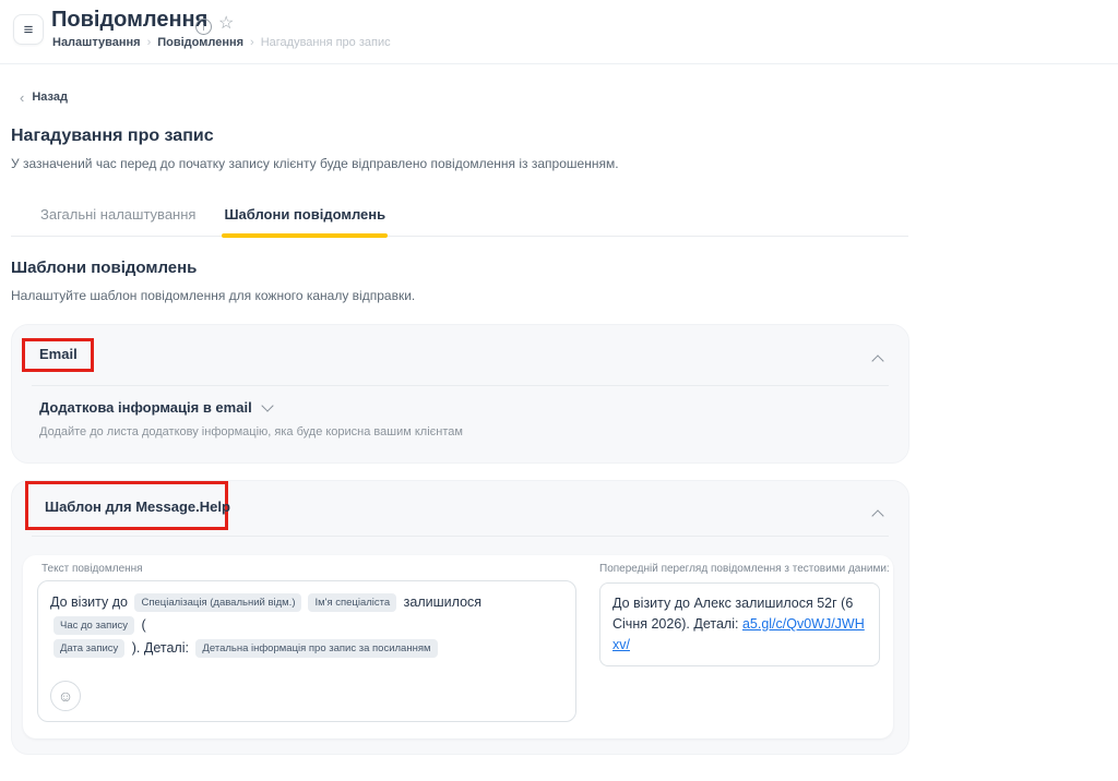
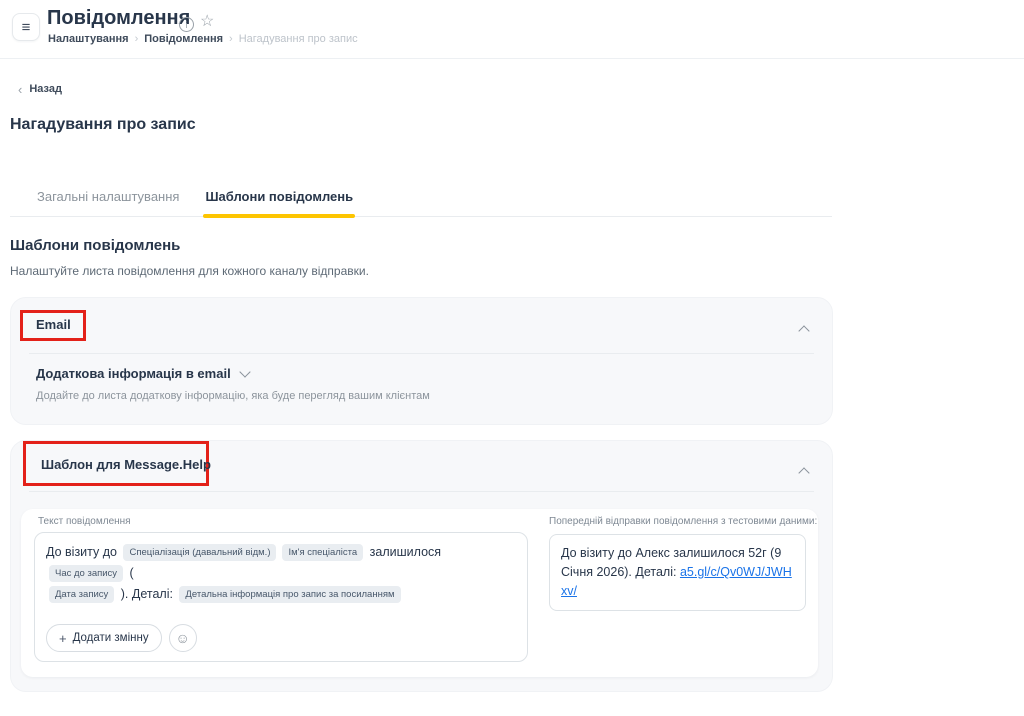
  ≡
  Повідомлення
  i
  ☆
  Налаштування
  ›
  Повідомлення
  ›
  Нагадування про запис
  ‹
  Назад
  Нагадування про запис
- У зазначений час перед до початку запису клієнту буде відправлено повідомлення із запрошенням.
  Загальні налаштування
  Шаблони повідомлень
  Шаблони повідомлень
- Налаштуйте шаблон повідомлення для кожного каналу відправки.
+ Налаштуйте листа повідомлення для кожного каналу відправки.
  Email
  Додаткова інформація в email
- Додайте до листа додаткову інформацію, яка буде корисна вашим клієнтам
+ Додайте до листа додаткову інформацію, яка буде перегляд вашим клієнтам
  Шаблон для Message.Help
  Текст повідомлення
  До візиту до Спеціалізація (давальний відм.) Ім'я спеціаліста залишилося Час до запису (
  Дата запису ). Деталі: Детальна інформація про запис за посиланням
+ +
+ Додати змінну
  ☺
- Попередній перегляд повідомлення з тестовими даними:
+ Попередній відправки повідомлення з тестовими даними:
- До візиту до Алекс залишилося 52г (6 Січня 2026). Деталі: a5.gl/c/Qv0WJ/JWHxv/
+ До візиту до Алекс залишилося 52г (9 Січня 2026). Деталі: a5.gl/c/Qv0WJ/JWHxv/
